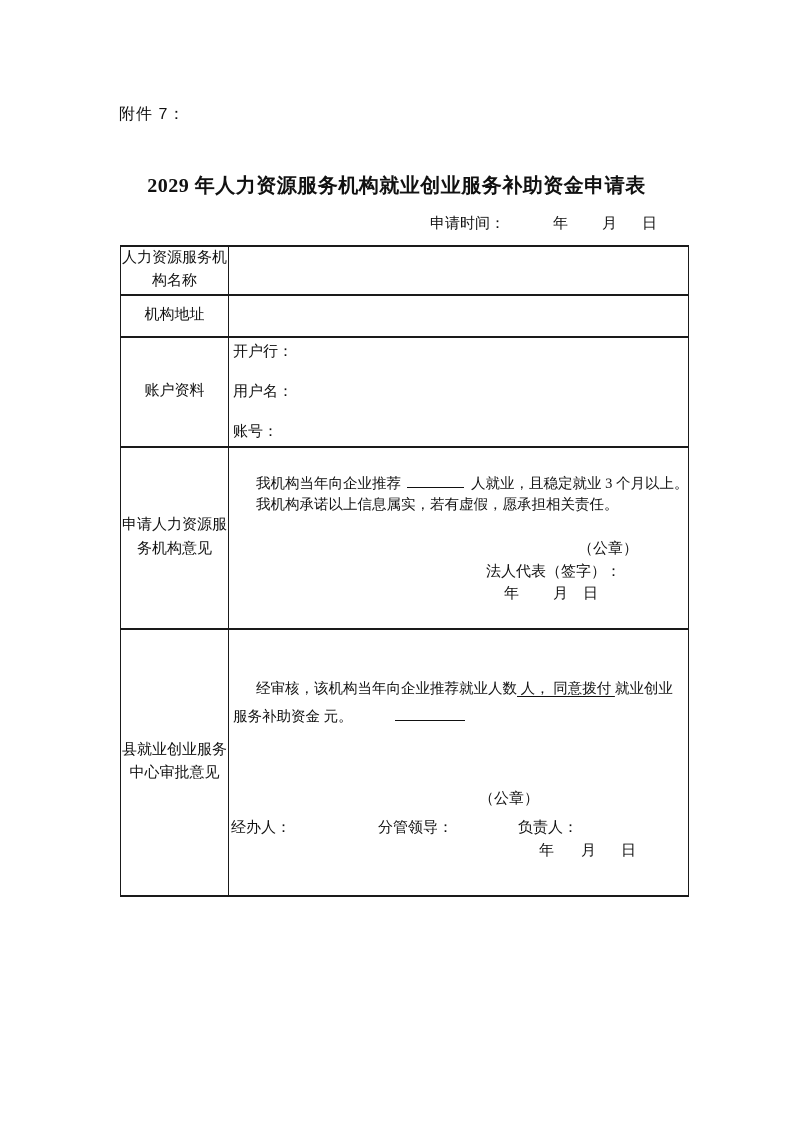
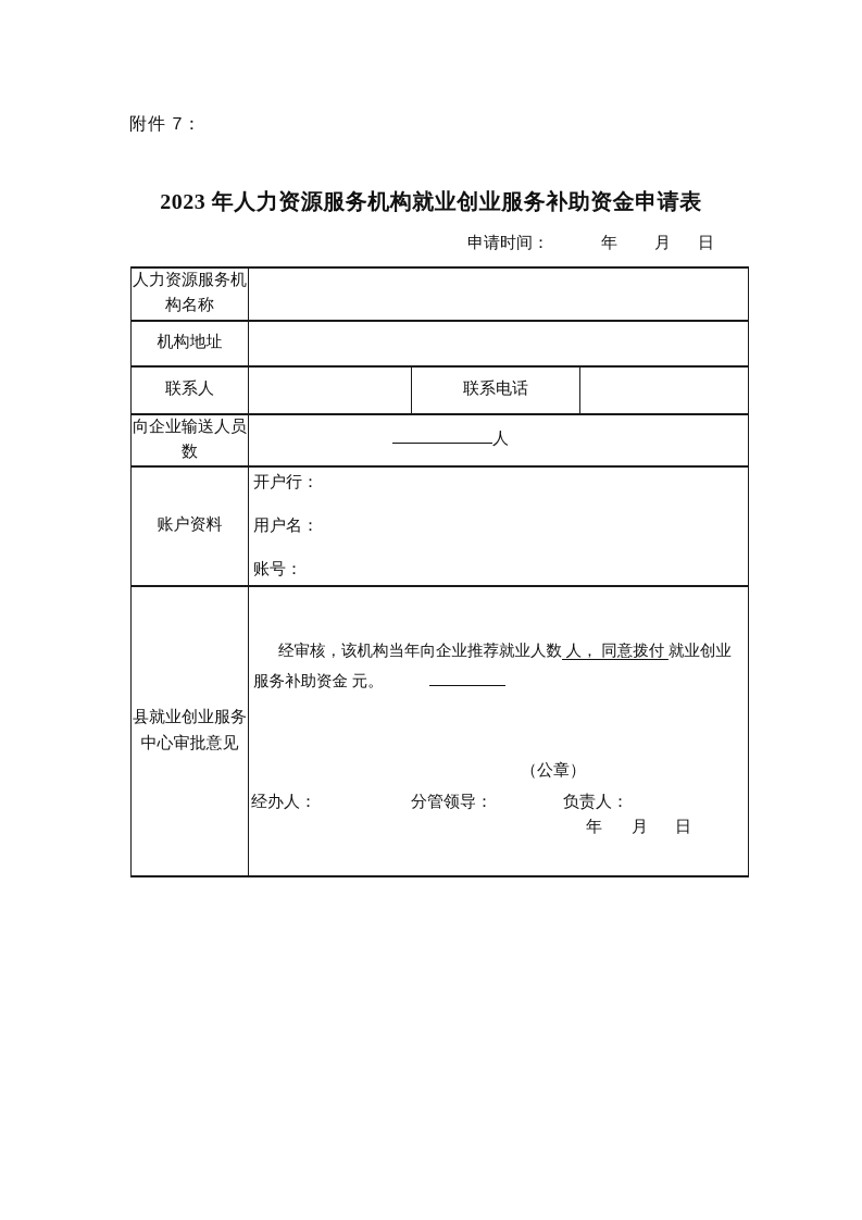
  附件 7：
- 2029 年人力资源服务机构就业创业服务补助资金申请表
+ 2023 年人力资源服务机构就业创业服务补助资金申请表
  申请时间： 年 月 日
  人力资源服务机构名称
  机构地址
+ 联系人		联系电话
+ 向企业输送人员数	人
  账户资料	开户行： 用户名： 账号：
- 申请人力资源服务机构意见	我机构当年向企业推荐 人就业，且稳定就业 3 个月以上。 我机构承诺以上信息属实，若有虚假，愿承担相关责任。 （公章） 法人代表（签字）： 年 月 日
  县就业创业服务中心审批意见	经审核，该机构当年向企业推荐就业人数 人， 同意拨付 就业创业 服务补助资金 元。 （公章） 经办人： 分管领导： 负责人： 年 月 日
